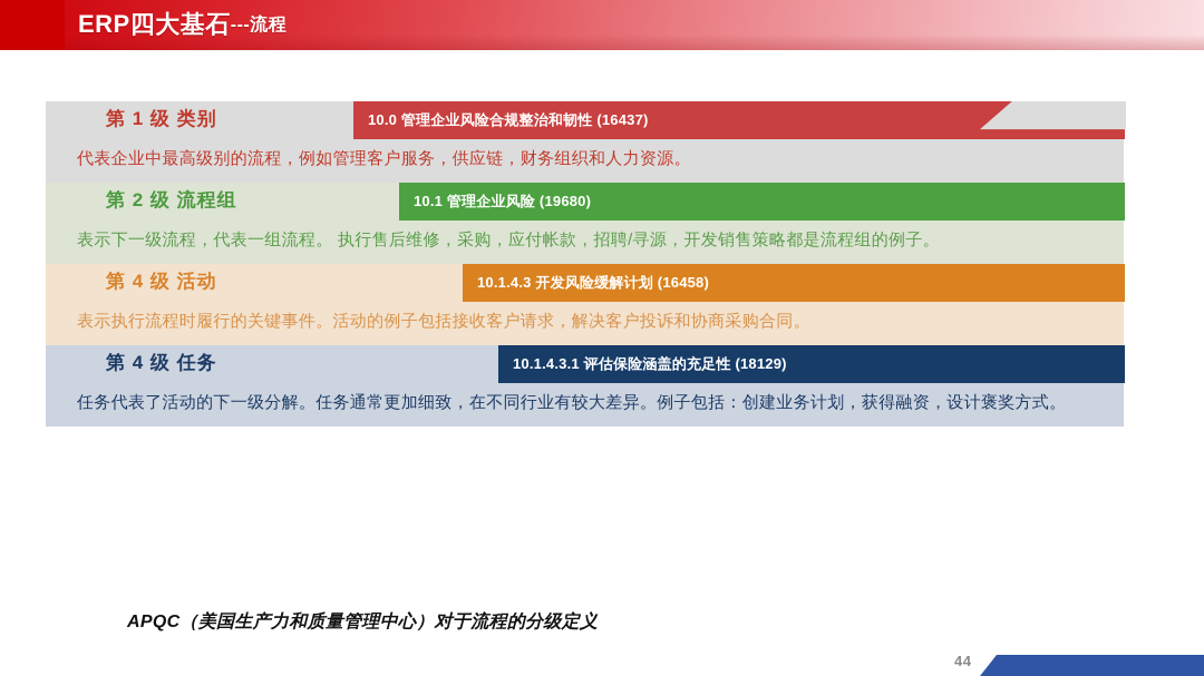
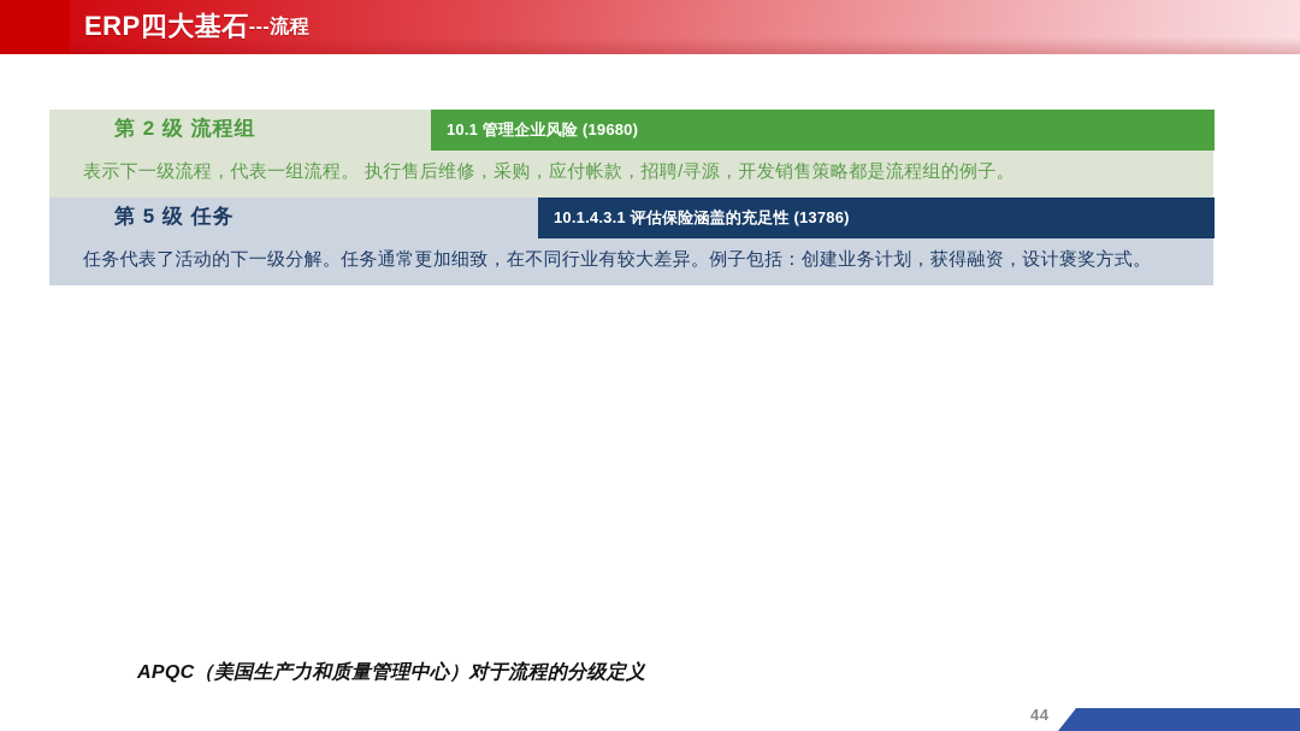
  ERP四大基石---流程
- 第 1 级 类别
- 10.0 管理企业风险合规整治和韧性 (16437)
- 代表企业中最高级别的流程，例如管理客户服务，供应链，财务组织和人力资源。
  第 2 级 流程组
  10.1 管理企业风险 (19680)
  表示下一级流程，代表一组流程。 执行售后维修，采购，应付帐款，招聘/寻源，开发销售策略都是流程组的例子。
- 第 4 级 活动
- 10.1.4.3 开发风险缓解计划 (16458)
- 表示执行流程时履行的关键事件。活动的例子包括接收客户请求，解决客户投诉和协商采购合同。
- 第 4 级 任务
+ 第 5 级 任务
- 10.1.4.3.1 评估保险涵盖的充足性 (18129)
+ 10.1.4.3.1 评估保险涵盖的充足性 (13786)
  任务代表了活动的下一级分解。任务通常更加细致，在不同行业有较大差异。例子包括：创建业务计划，获得融资，设计褒奖方式。
  APQC（美国生产力和质量管理中心）对于流程的分级定义
  44
